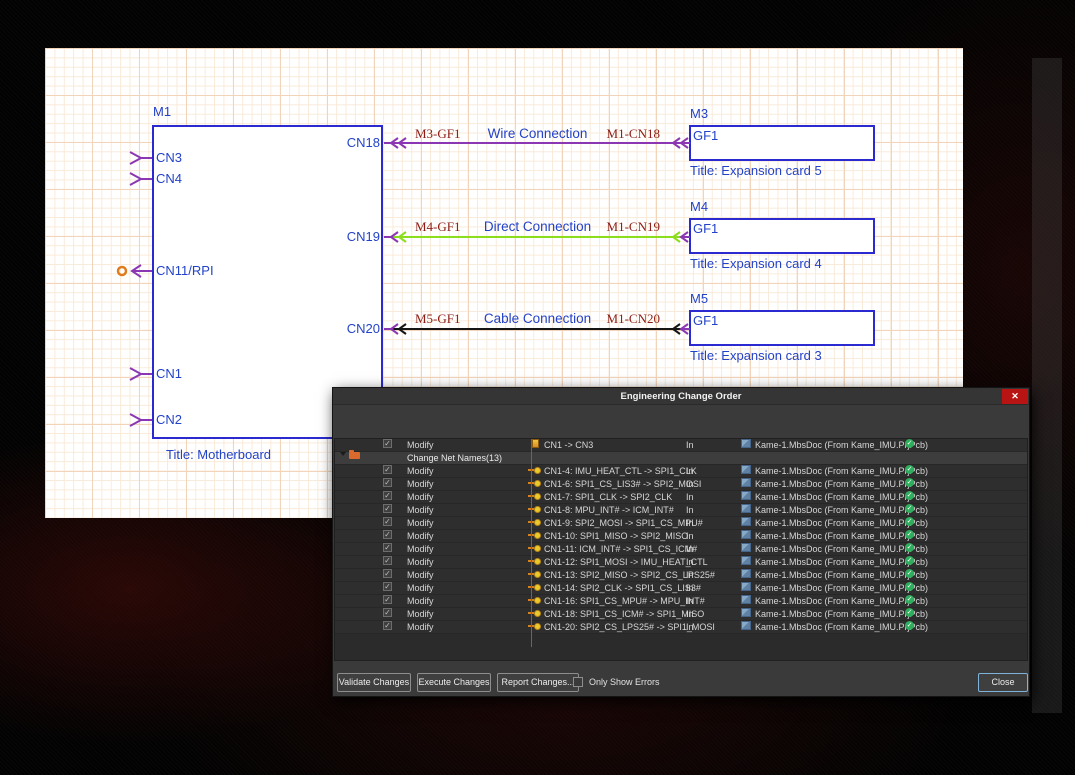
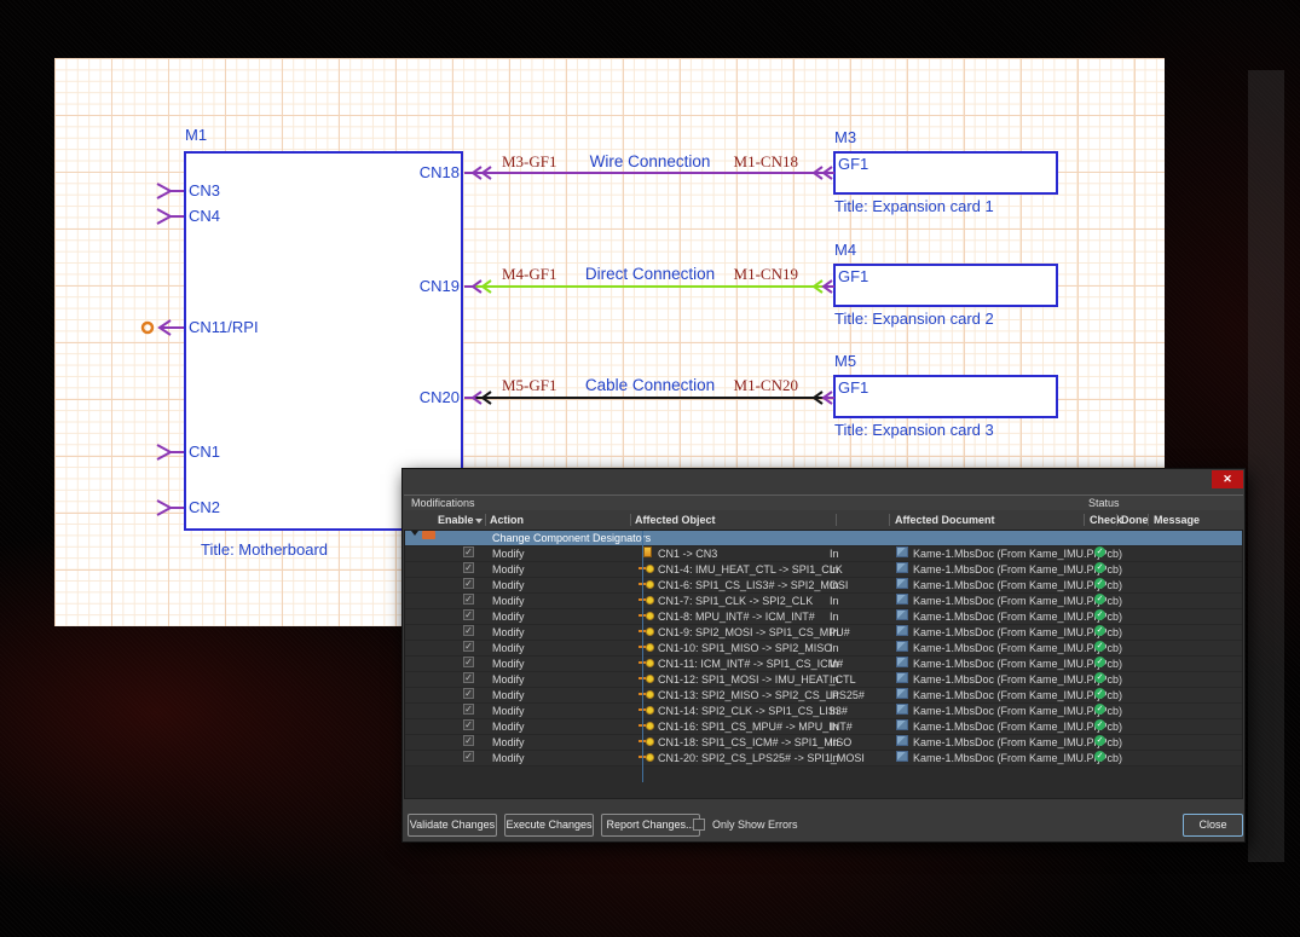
  M1
  CN3
  CN4
  CN11/RPI
  CN1
  CN2
  Title: Motherboard
  CN18
  CN19
  CN20
  M3-GF1
  Wire Connection
  M1-CN18
  M4-GF1
  Direct Connection
  M1-CN19
  M5-GF1
  Cable Connection
  M1-CN20
  M3
  GF1
- Title: Expansion card 5
+ Title: Expansion card 1
  M4
  GF1
- Title: Expansion card 4
+ Title: Expansion card 2
  M5
  GF1
  Title: Expansion card 3
- Engineering Change Order
  ✕
+ Modifications
+ Status
+ Enable
+ Action
+ Affected Object
+ Affected Document
+ Check
+ Done
+ Message
+ Change Component Designators
  ✓
  Modify
  CN1 -> CN3
  In
  Kame-1.MbsDoc (From Kame_IMU.Pcb)
- Change Net Names(13)
  ✓
  Modify
  CN1-4: IMU_HEAT_CTL -> SPI1_CLK
  In
  Kame-1.MbsDoc (From Kame_IMU.Pcb)
  ✓
  Modify
  CN1-6: SPI1_CS_LIS3# -> SPI2_MOSI
  In
  Kame-1.MbsDoc (From Kame_IMU.Pcb)
  ✓
  Modify
  CN1-7: SPI1_CLK -> SPI2_CLK
  In
  Kame-1.MbsDoc (From Kame_IMU.Pcb)
  ✓
  Modify
  CN1-8: MPU_INT# -> ICM_INT#
  In
  Kame-1.MbsDoc (From Kame_IMU.Pcb)
  ✓
  Modify
  CN1-9: SPI2_MOSI -> SPI1_CS_MPU#
  In
  Kame-1.MbsDoc (From Kame_IMU.Pcb)
  ✓
  Modify
  CN1-10: SPI1_MISO -> SPI2_MISO
  In
  Kame-1.MbsDoc (From Kame_IMU.Pcb)
  ✓
  Modify
  CN1-11: ICM_INT# -> SPI1_CS_ICM#
  In
  Kame-1.MbsDoc (From Kame_IMU.Pcb)
  ✓
  Modify
  CN1-12: SPI1_MOSI -> IMU_HEAT_CTL
  In
  Kame-1.MbsDoc (From Kame_IMU.Pcb)
  ✓
  Modify
  CN1-13: SPI2_MISO -> SPI2_CS_LPS25#
  In
  Kame-1.MbsDoc (From Kame_IMU.Pcb)
  ✓
  Modify
  CN1-14: SPI2_CLK -> SPI1_CS_LIS3#
  In
  Kame-1.MbsDoc (From Kame_IMU.Pcb)
  ✓
  Modify
  CN1-16: SPI1_CS_MPU# -> MPU_INT#
  In
  Kame-1.MbsDoc (From Kame_IMU.Pcb)
  ✓
  Modify
  CN1-18: SPI1_CS_ICM# -> SPI1_MISO
  In
  Kame-1.MbsDoc (From Kame_IMU.Pcb)
  ✓
  Modify
  CN1-20: SPI2_CS_LPS25# -> SPI1_MOSI
  In
  Kame-1.MbsDoc (From Kame_IMU.Pcb)
  Validate Changes
  Execute Changes
  Report Changes..
  Only Show Errors
  Close
